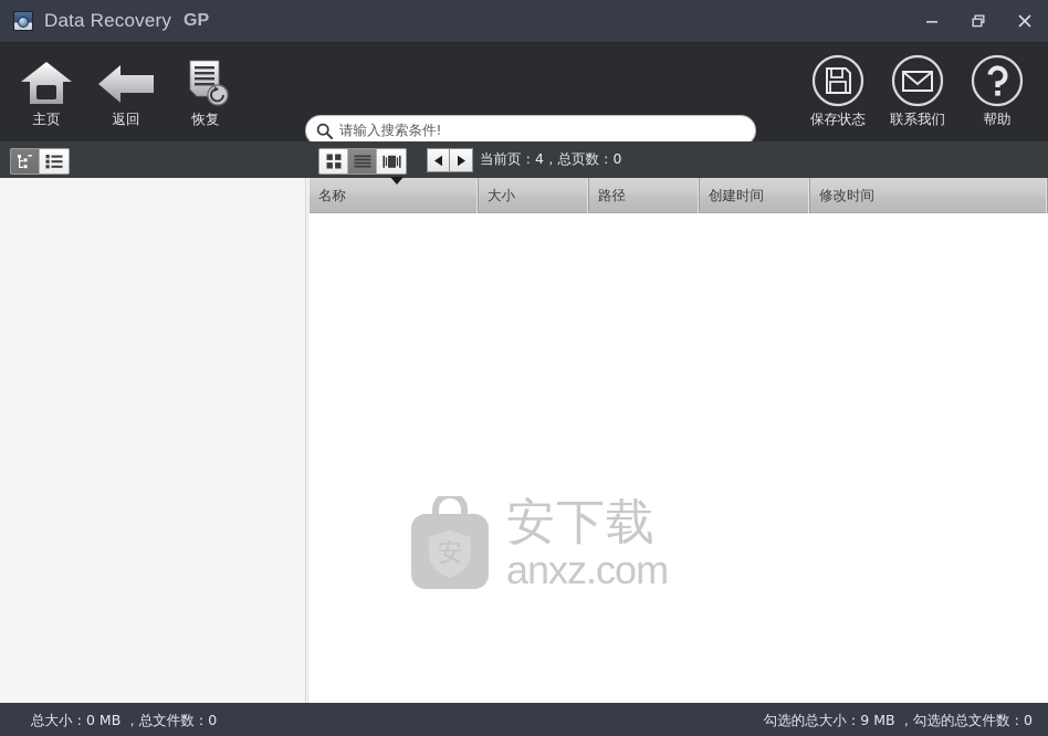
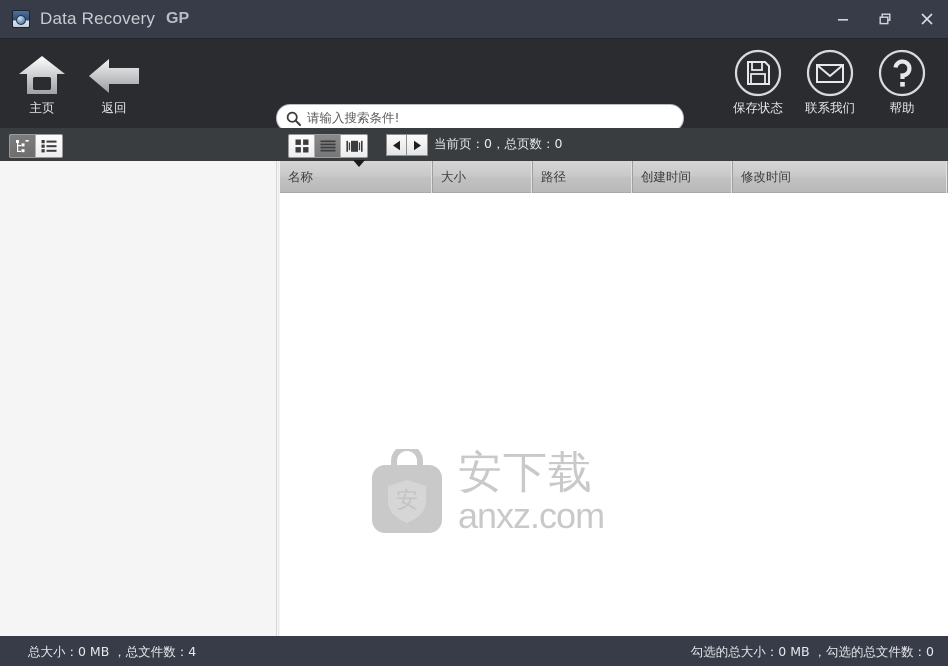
  Data Recovery
  GP
  主页
  返回
- 恢复
  请输入搜索条件!
  保存状态
  联系我们
  帮助
- 当前页：4，总页数：0
+ 当前页：0，总页数：0
  名称
  大小
  路径
  创建时间
  修改时间
  安下载
  anxz.com
- 总大小：0 MB ，总文件数：0
+ 总大小：0 MB ，总文件数：4
- 勾选的总大小：9 MB ，勾选的总文件数：0
+ 勾选的总大小：0 MB ，勾选的总文件数：0
